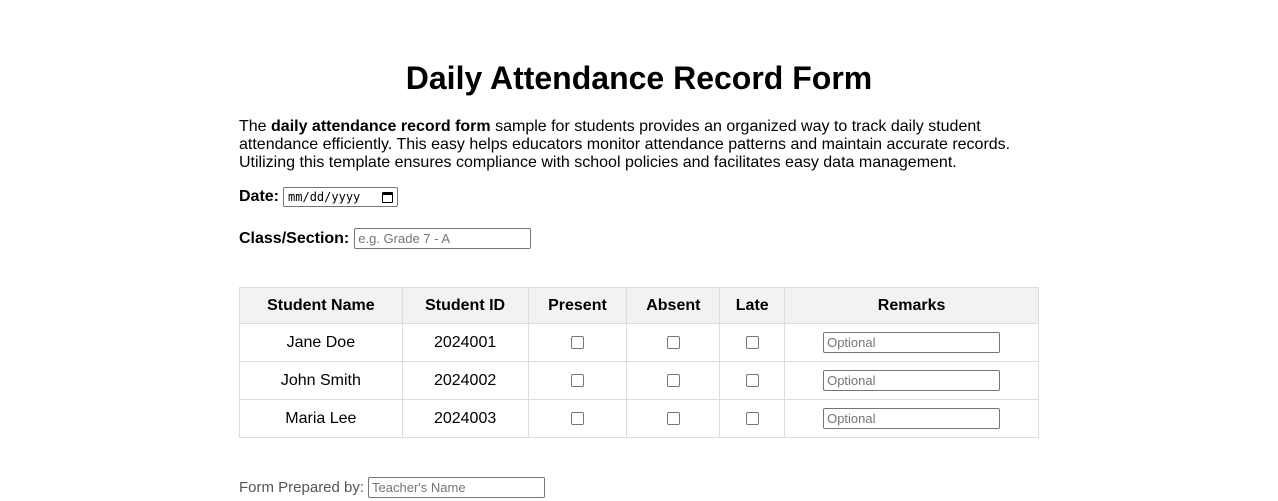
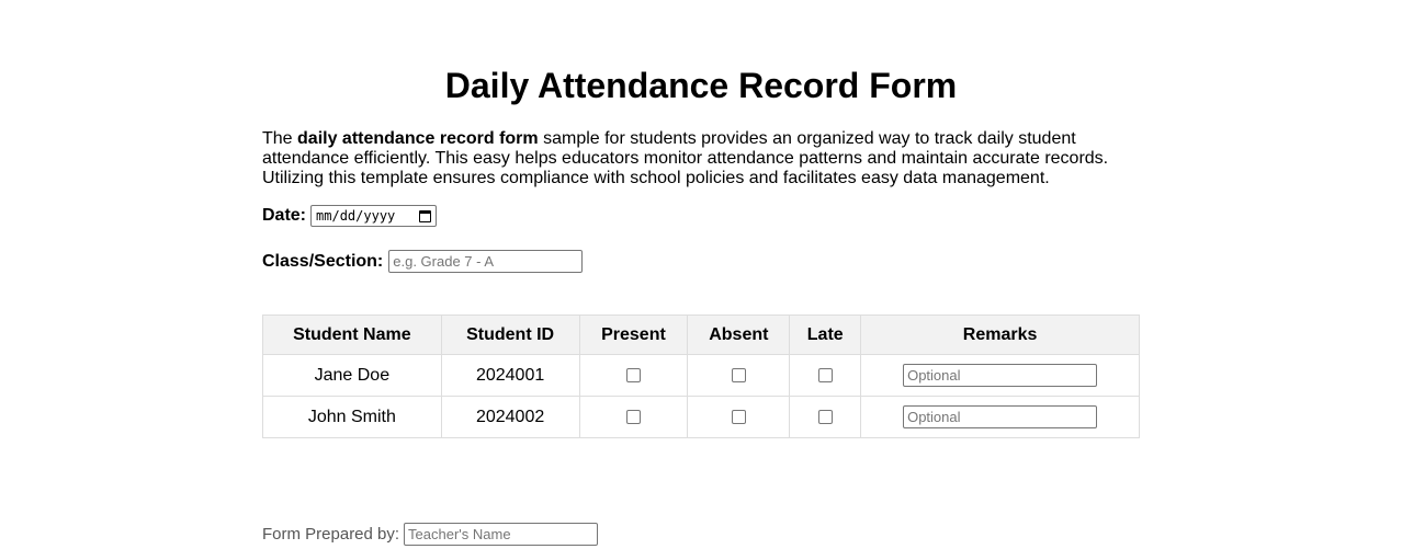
  Daily Attendance Record Form
  The daily attendance record form sample for students provides an organized way to track daily student attendance efficiently. This easy helps educators monitor attendance patterns and maintain accurate records. Utilizing this template ensures compliance with school policies and facilitates easy data management.
  Date:
  mm/dd/yyyy
  Class/Section:
  e.g. Grade 7 - A
  Student Name	Student ID	Present	Absent	Late	Remarks
  Jane Doe	2024001				Optional
  John Smith	2024002				Optional
- Maria Lee	2024003				Optional
  Form Prepared by:
  Teacher's Name
